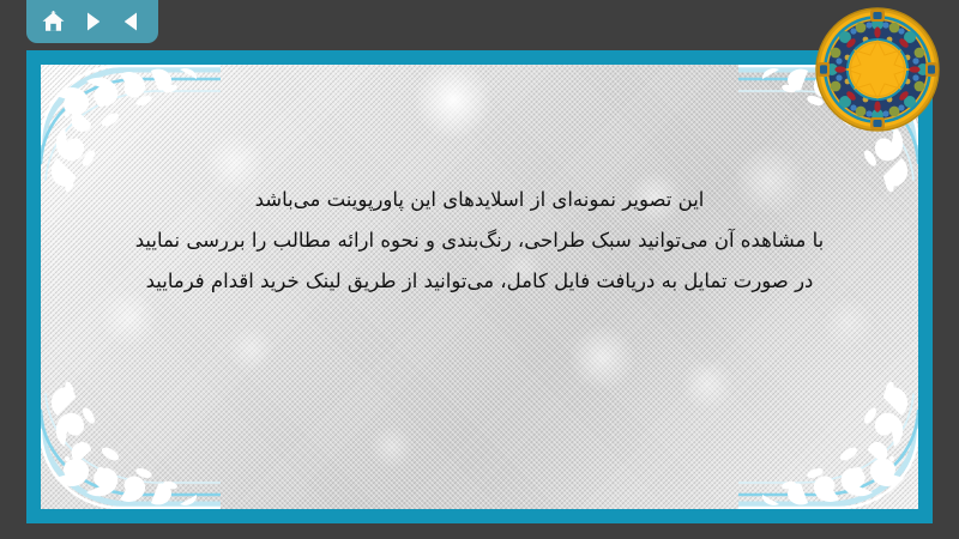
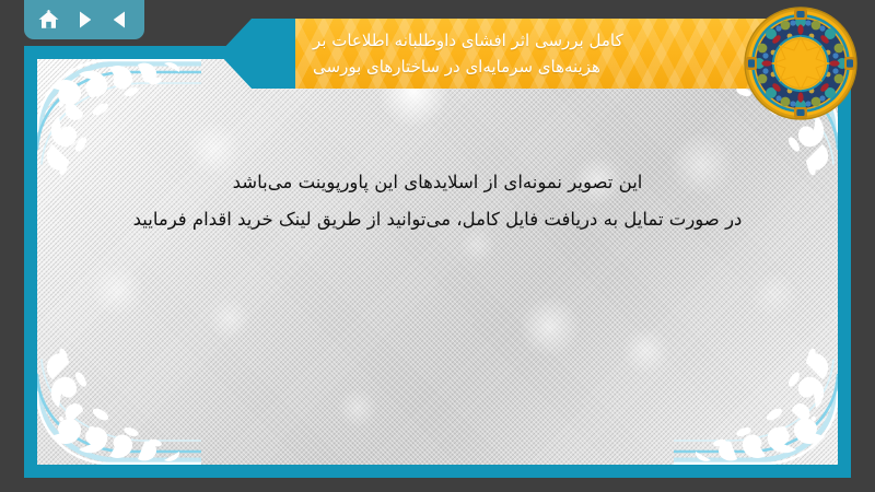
  این تصویر نمونه‌ای از اسلایدهای این پاورپوینت می‌باشد
- با مشاهده آن میتوانید سبک طراحی، رنگ‌بندی و نحوه ارائه مطالب را بررسی نمایید
  در صورت تمایل به دریافت فایل کامل، می‌توانید از طریق لینک خرید اقدام فرمایید
+ کامل بررسی اثر افشای داوطلبانه اطلاعات بر
+ هزینه‌های سرمایه‌ای در ساختارهای بورسی
